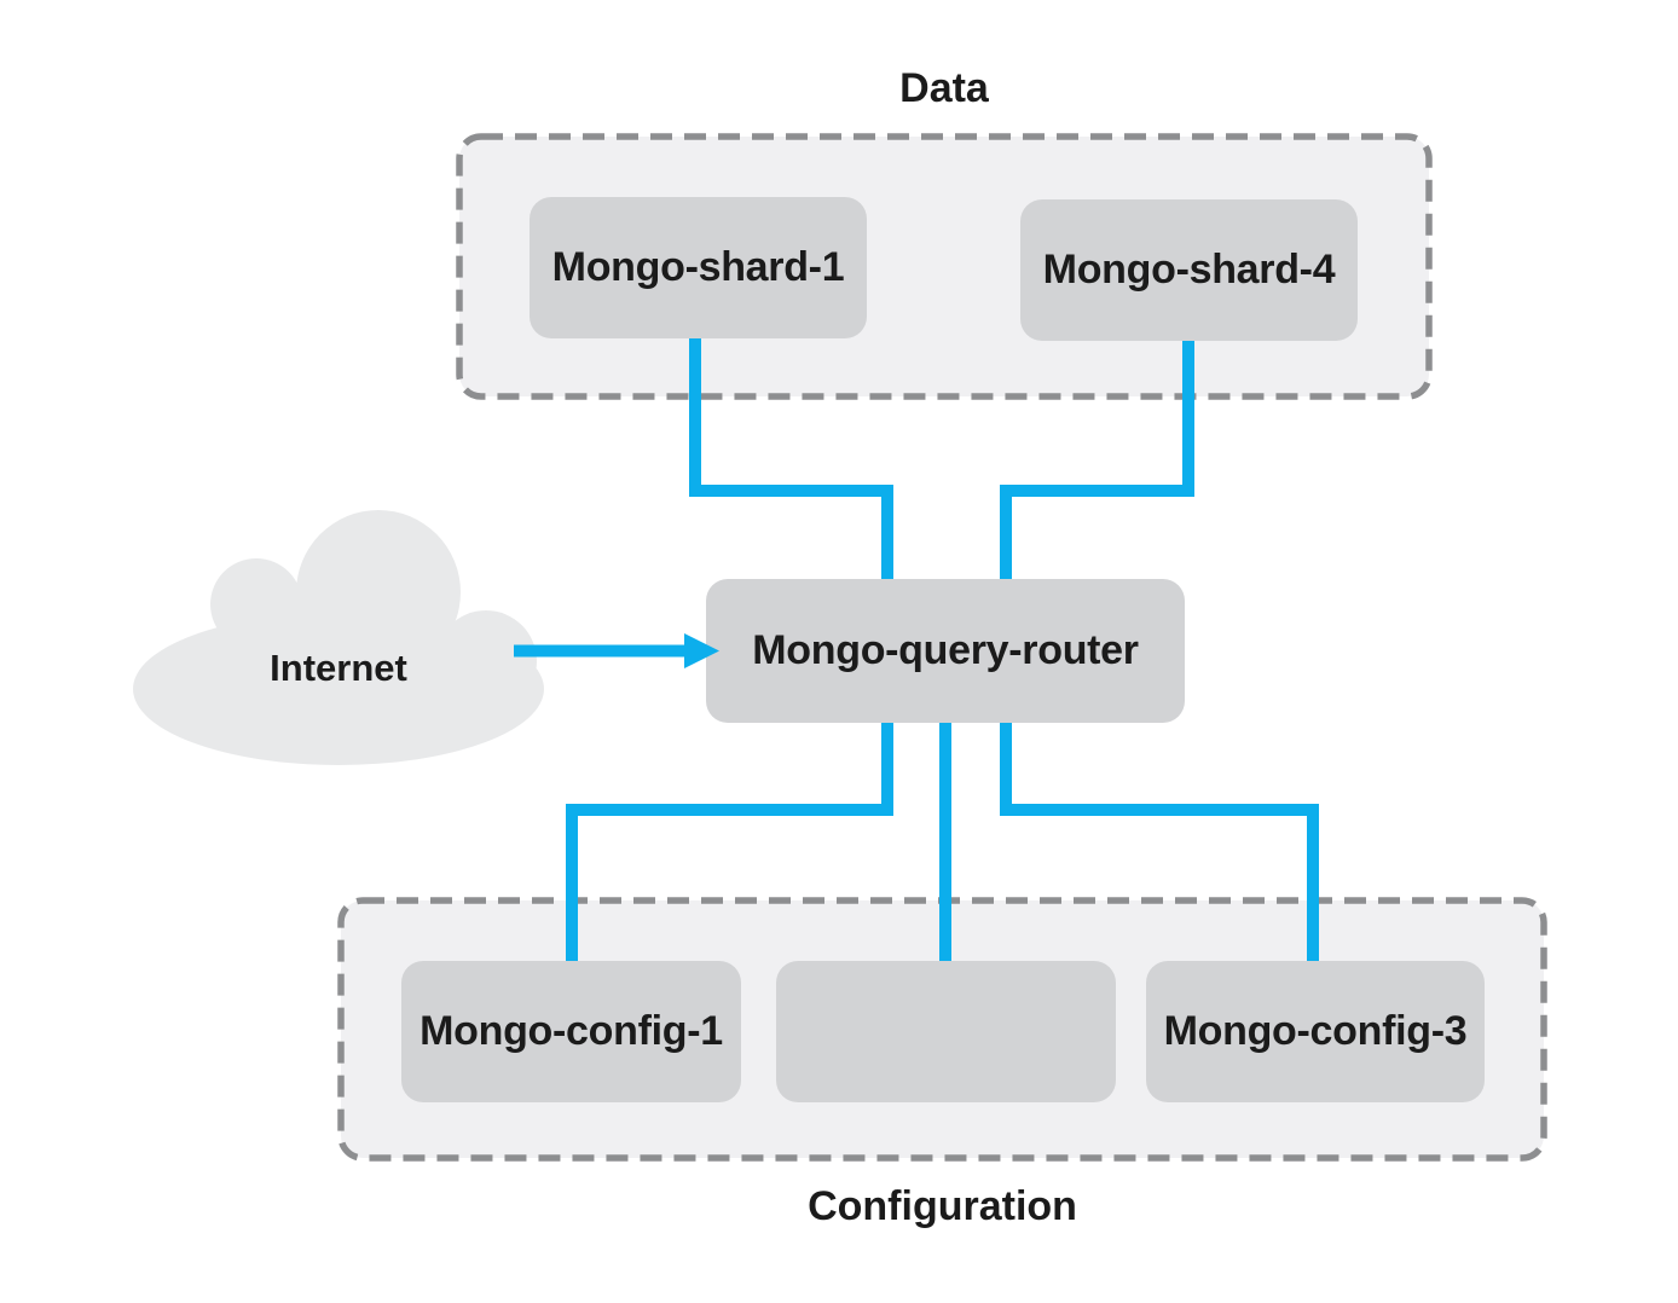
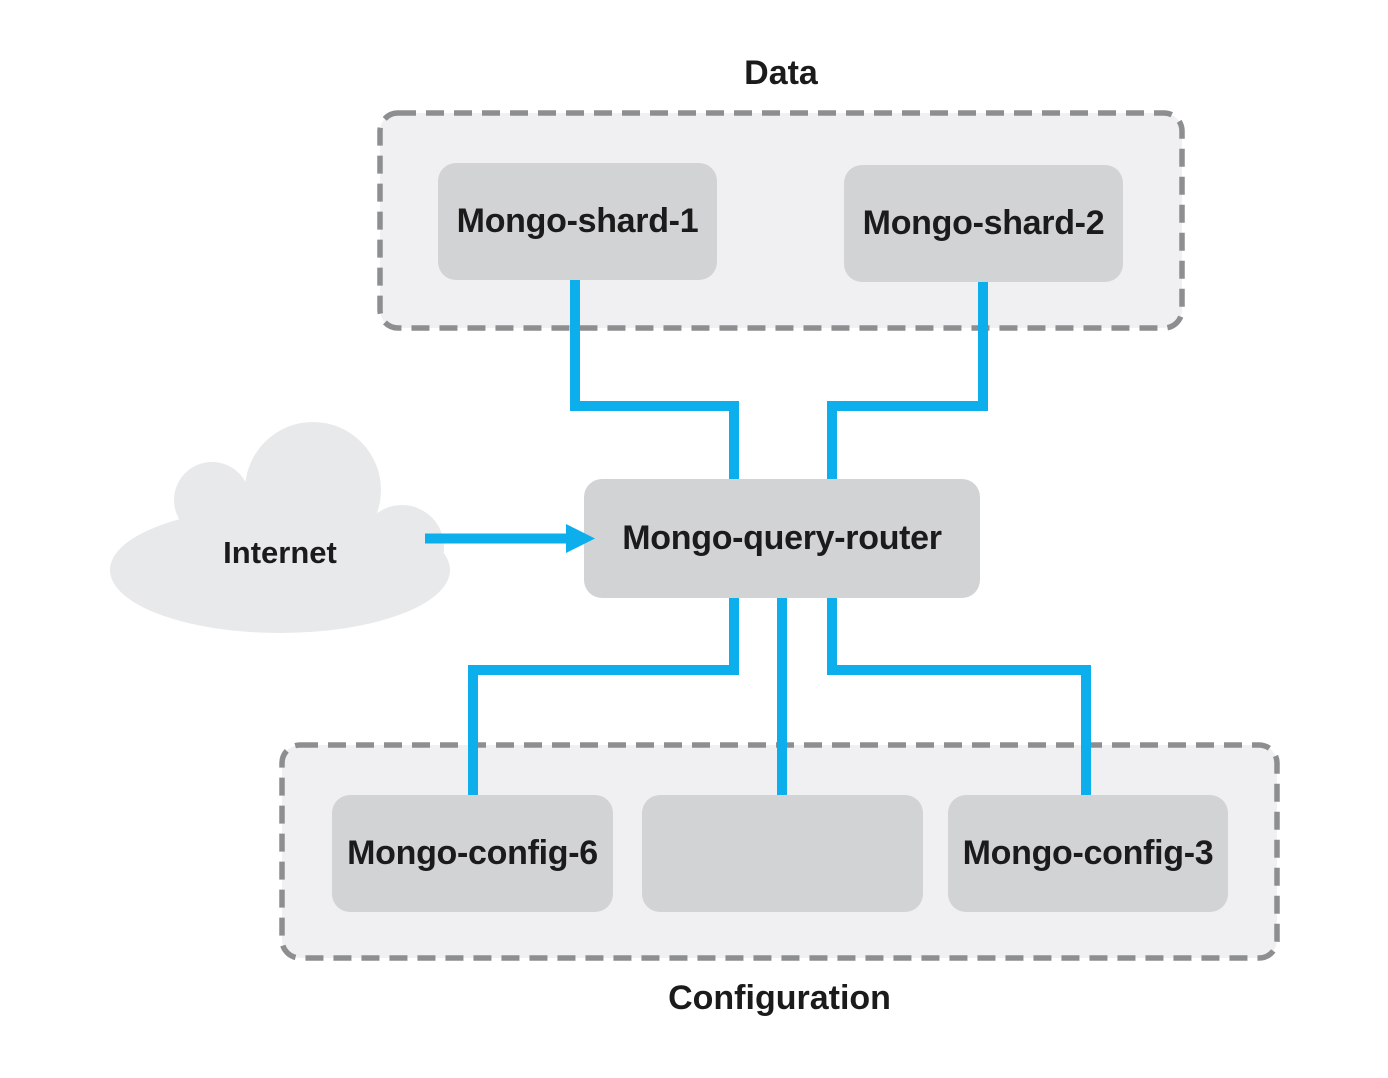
  Data
  Mongo-shard-1
- Mongo-shard-4
+ Mongo-shard-2
  Internet
  Mongo-query-router
- Mongo-config-1
+ Mongo-config-6
  Mongo-config-3
  Configuration
